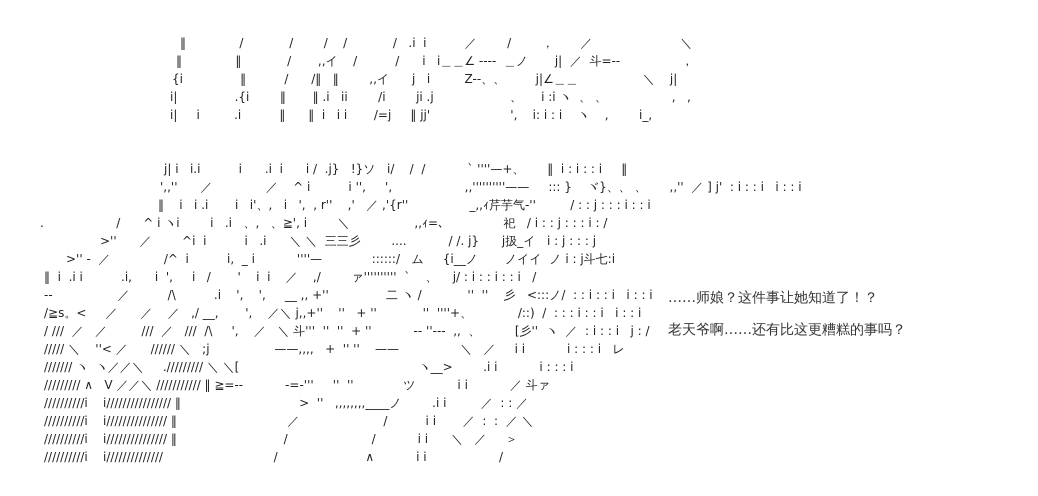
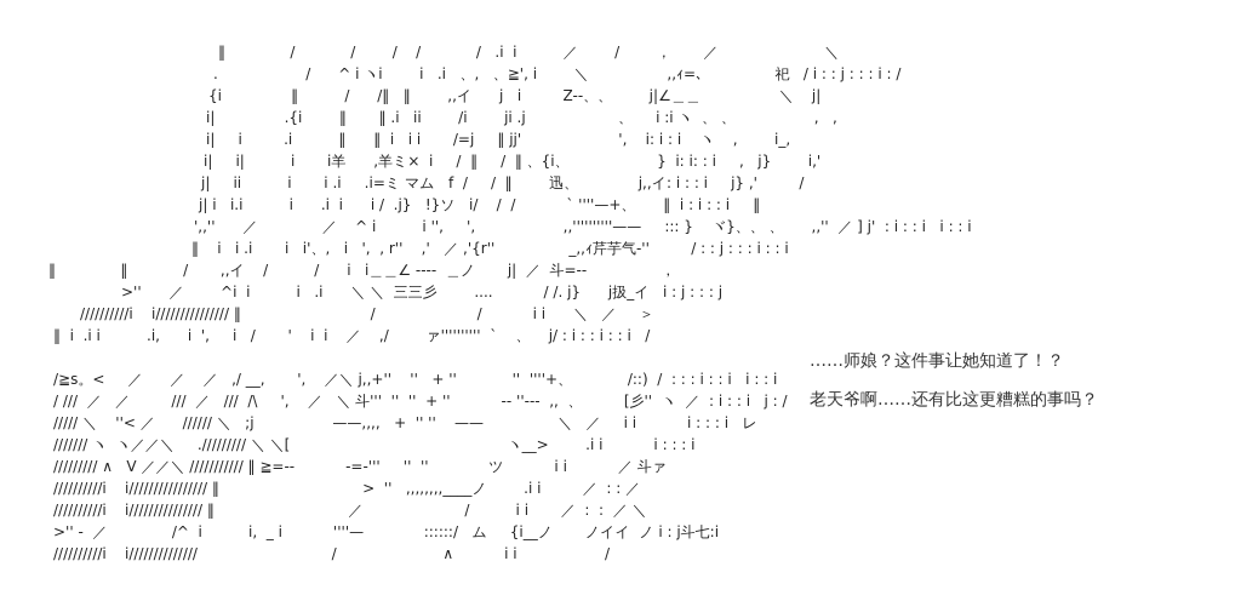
  ‖ / / / / / .i i ／ / ， ／ ＼
- ‖ ‖ / ,,イ / / i i＿＿∠ ---- ＿ノ j| ／ 斗=-- ，
+ . / ^ i ヽi i .i 、, 、≧', i ＼ ,,ｨ=、 祀 / i : : j : : : i : /
  {i ‖ / /‖ ‖ ,,イ j i Z--、、 j|∠＿＿ ＼ j|
  i| .{i ‖ ‖ .i ii /i ji .j 、 i :i ヽ 、 、 , ,
  i| i .i ‖ ‖ i i i /=j ‖ jj' ', i: i : i ヽ , i_,
+ i| i| i i羊 ,羊ミ× i / ‖ / ‖ 、{i、 } i: i: : i , j} i,'
+ j| ii i i .i .i=ミ マム f / / ‖ 迅、 j,,イ: i : : i j} ,' /
  j| i i.i i .i i i / .j} !}ソ i/ / / ` ''''—+、 ‖ i : i : : i ‖
  ',,'' ／ ／ ^ i i '', ', ,,''''''''''—— ::: } ヾ}、、 、 ,,'' ／ ] j' : i : : i i : : i
  ‖ i i .i i i'、, i ', , r'' ,' ／ ,'{r'' _,,ｨ芹芋气-'' / : : j : : : i : : i
- . / ^ i ヽi i .i 、, 、≧', i ＼ ,,ｨ=、 祀 / i : : j : : : i : /
+ ‖ ‖ / ,,イ / / i i＿＿∠ ---- ＿ノ j| ／ 斗=-- ，
  >'' ／ ^i i i .i ＼ ＼ 三三彡 .... / /. j} j扱_イ i : j : : : j
- >'' ‐ ／ /^ i i, _ i ''''— ::::::/ ム {i__ノ ノイイ ノ i : j斗七:i
+ //////////i i/////////////// ‖ / / i i ＼ ／ ＞
  ‖ i .i i .i, i ', i / ' i i ／ ,/ ァ'''''''''' ` 、 j/ : i : : i : : i /
- -- ／ /\ .i ', ', __ ,, +'' 二 ヽ / '' '' 彡 <:::ノ/ : : i : : i i : : i
  /≧s。< ／ ／ ／ ,/ __, ', ／＼ j,,+'' '' + '' '' ''''+、 /::) / : : : i : : i i : : i
  / /// ／ ／ /// ／ /// /\ ', ／ ＼ 斗''' '' '' + '' -- ''--- ,, 、 [彡'' ヽ ／ : i : : i j : /
  ///// ＼ ''< ／ ////// ＼ ;j ——,,,, + '' '' —— ＼ ／ i i i : : : i レ
  /////// ヽ ヽ／／＼ .///////// ＼ ＼[ ヽ__> .i i i : : : i
  ///////// ∧ V ／／＼ /////////// ‖ ≧=-- -=-''' '' '' ツ i i ／ 斗ァ
  //////////i i//////////////// ‖ > '' ,,,,,,,,____ノ .i i ／ : : ／
  //////////i i/////////////// ‖ ／ / i i ／ : : ／ ＼
- //////////i i/////////////// ‖ / / i i ＼ ／ ＞
+ >'' ‐ ／ /^ i i, _ i ''''— ::::::/ ム {i__ノ ノイイ ノ i : j斗七:i
  //////////i i////////////// / ∧ i i /
  ……师娘？这件事让她知道了！？
  老天爷啊……还有比这更糟糕的事吗？
